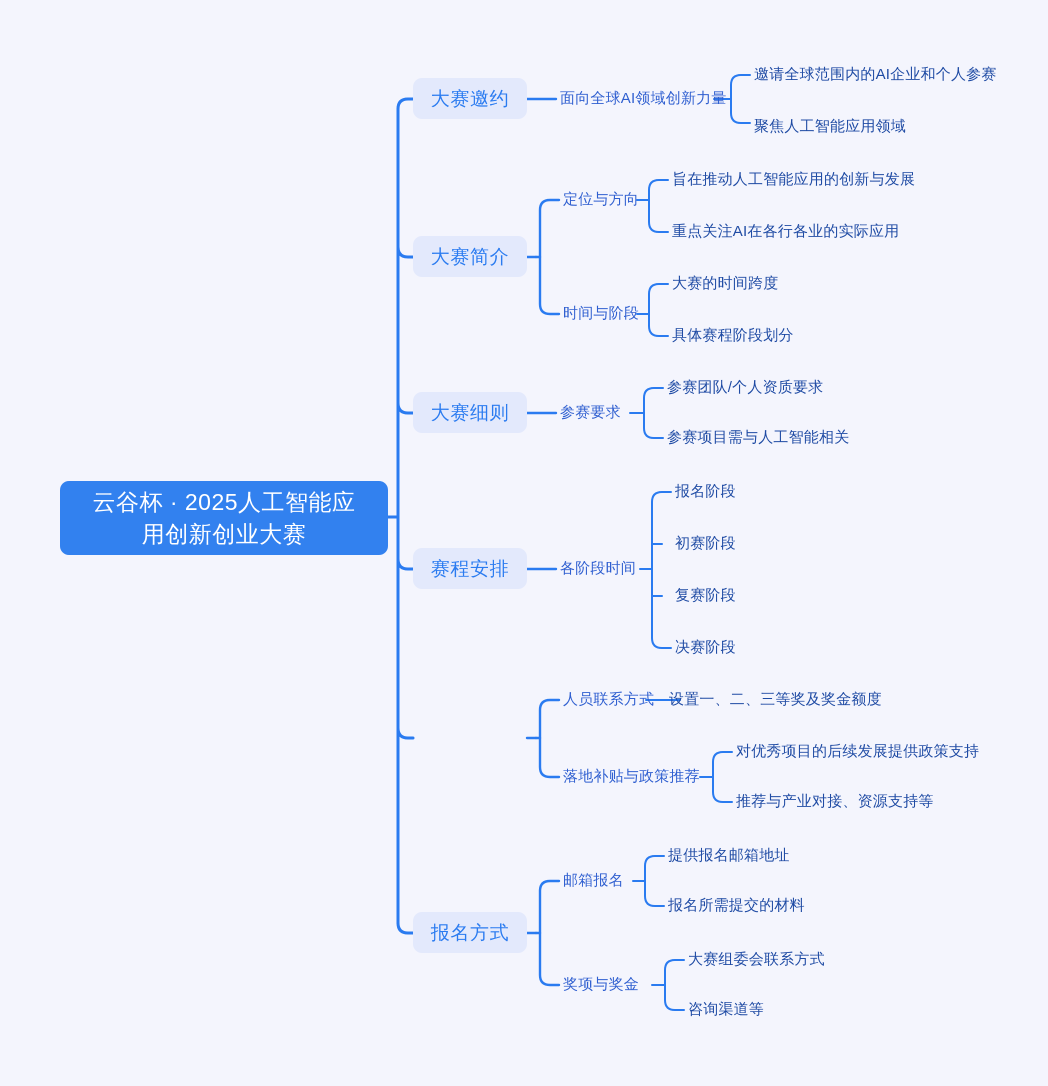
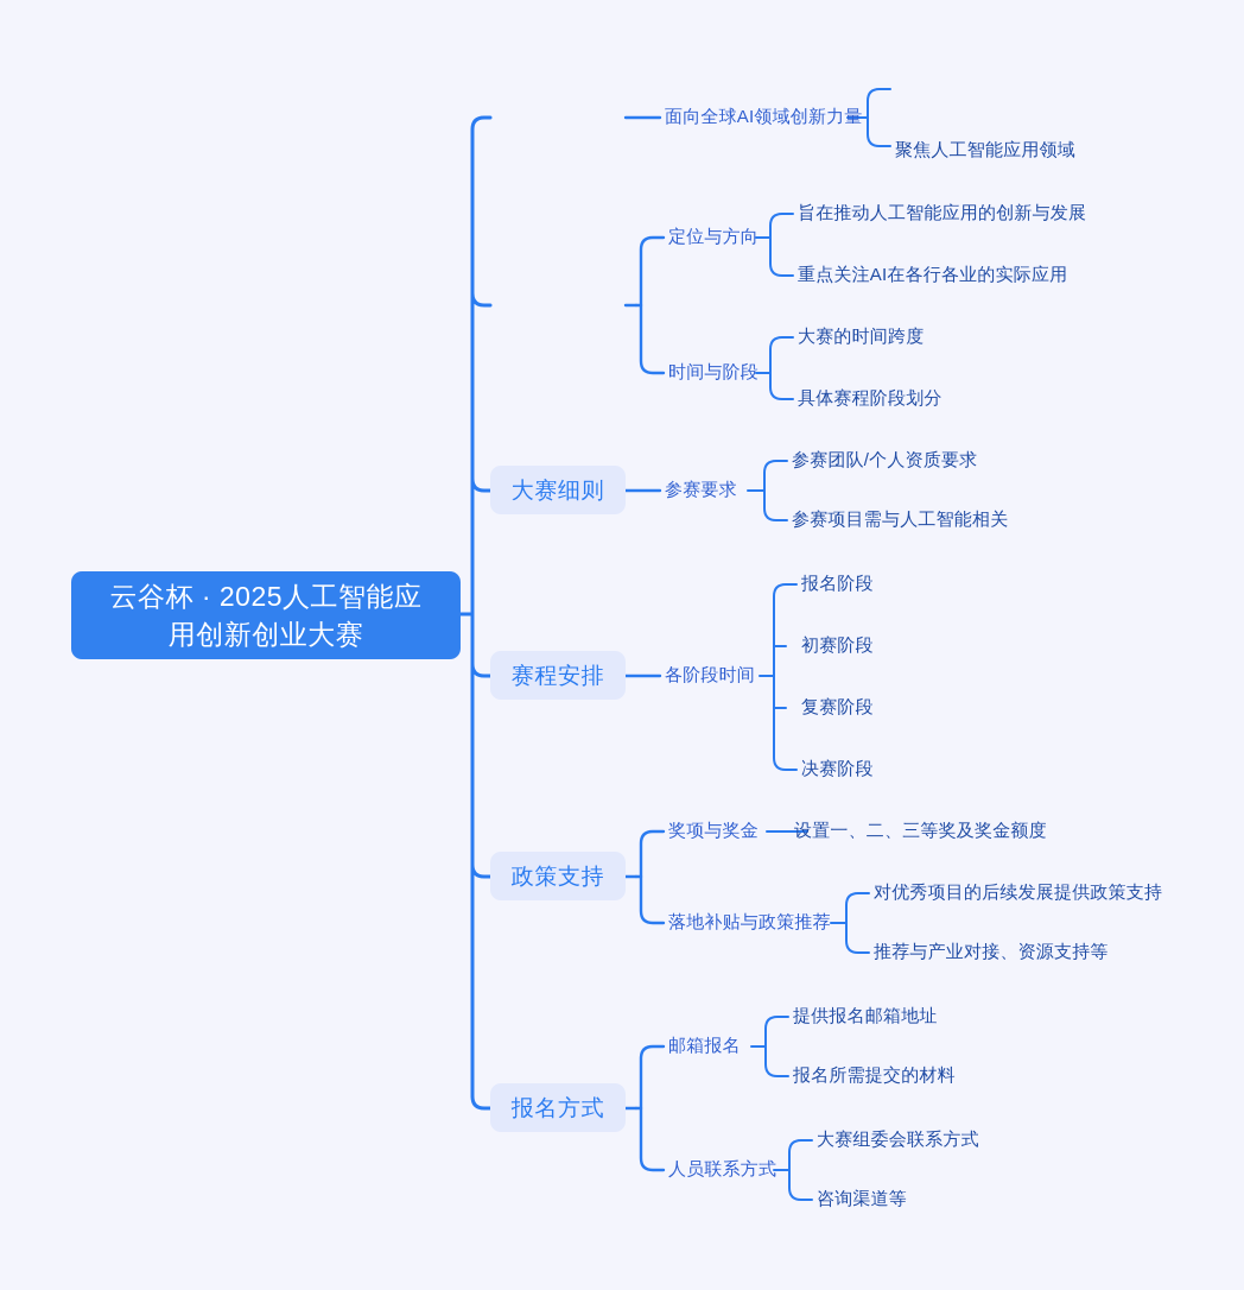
  云谷杯 · 2025人工智能应
  用创新创业大赛
- 大赛邀约
- 大赛简介
  大赛细则
  赛程安排
+ 政策支持
  报名方式
  面向全球AI领域创新力量
- 邀请全球范围内的AI企业和个人参赛
  聚焦人工智能应用领域
  定位与方向
  旨在推动人工智能应用的创新与发展
  重点关注AI在各行各业的实际应用
  时间与阶段
  大赛的时间跨度
  具体赛程阶段划分
  参赛要求
  参赛团队/个人资质要求
  参赛项目需与人工智能相关
  各阶段时间
  报名阶段
  初赛阶段
  复赛阶段
  决赛阶段
- 人员联系方式
+ 奖项与奖金
  设置一、二、三等奖及奖金额度
  落地补贴与政策推荐
  对优秀项目的后续发展提供政策支持
  推荐与产业对接、资源支持等
  邮箱报名
  提供报名邮箱地址
  报名所需提交的材料
- 奖项与奖金
+ 人员联系方式
  大赛组委会联系方式
  咨询渠道等
